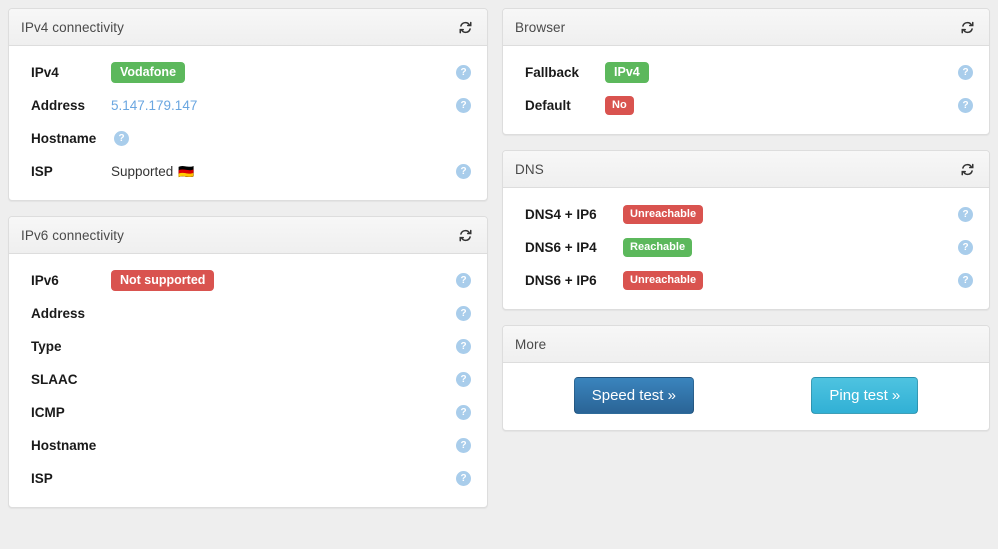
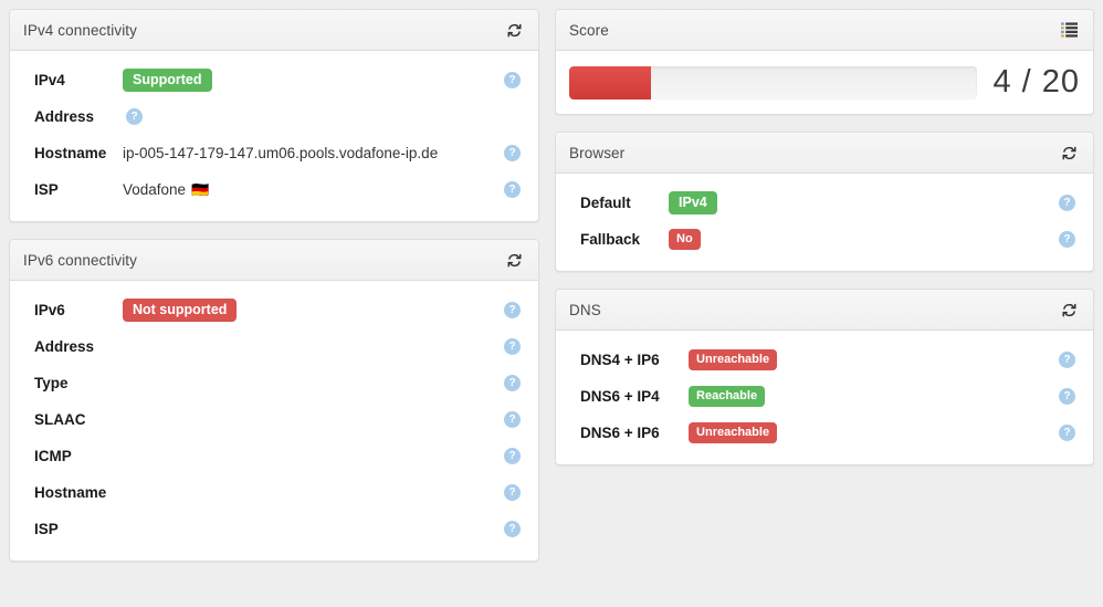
  IPv4 connectivity
  IPv4
- Vodafone
+ Supported
  ?
  Address
- 5.147.179.147
  ?
  Hostname
+ ip-005-147-179-147.um06.pools.vodafone-ip.de
  ?
  ISP
- Supported
+ Vodafone
  🇩🇪
  ?
  IPv6 connectivity
  IPv6
  Not supported
  ?
  Address
  ?
  Type
  ?
  SLAAC
  ?
  ICMP
  ?
  Hostname
  ?
  ISP
  ?
+ Score
+ 4 / 20
  Browser
- Fallback
+ Default
  IPv4
  ?
- Default
+ Fallback
  No
  ?
  DNS
  DNS4 + IP6
  Unreachable
  ?
  DNS6 + IP4
  Reachable
  ?
  DNS6 + IP6
  Unreachable
  ?
- More
- Speed test »
- Ping test »
